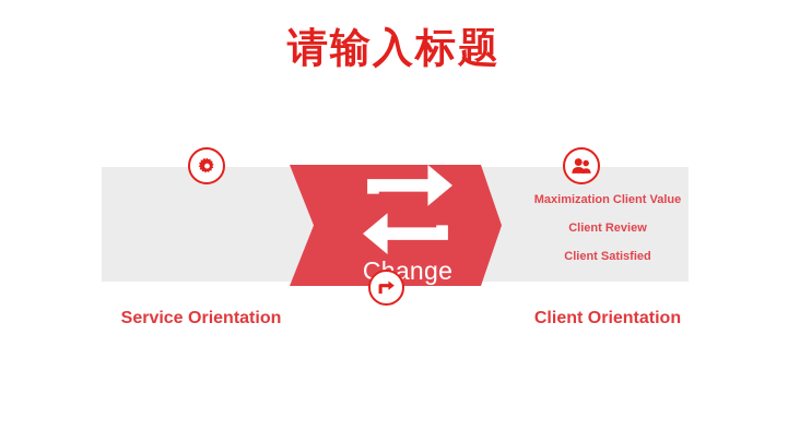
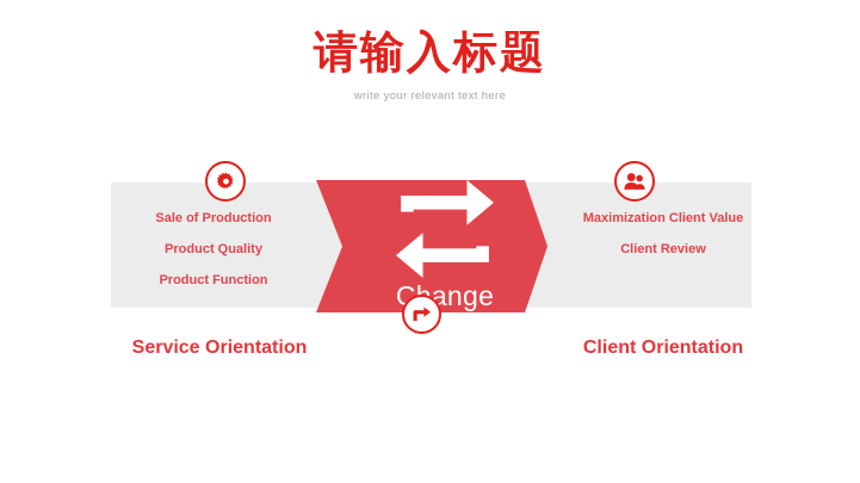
  请输入标题
+ write your relevant text here
  Cange
+ Sale of Production
+ Product Quality
+ Product Function
  Maximization Client Value
  Client Review
- Client Satisfied
  Service Orientation
  Client Orientation
